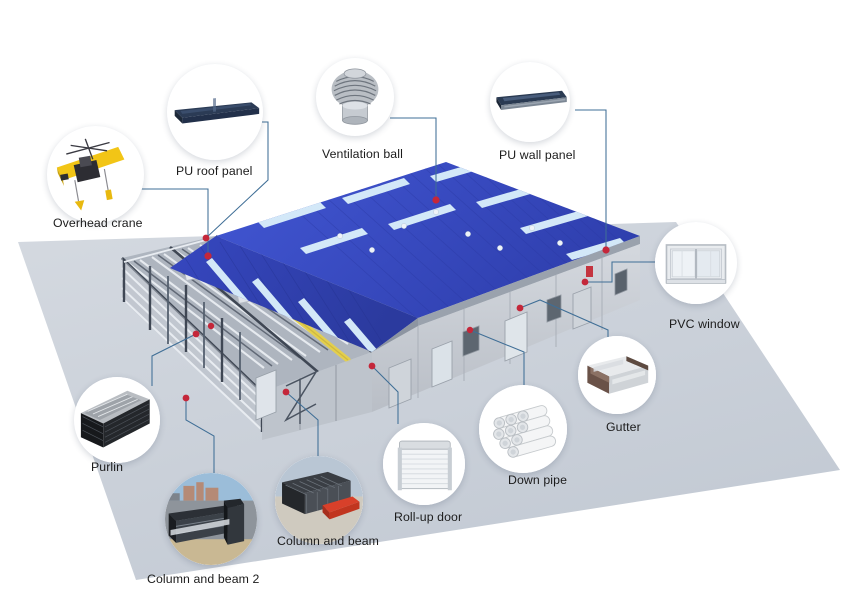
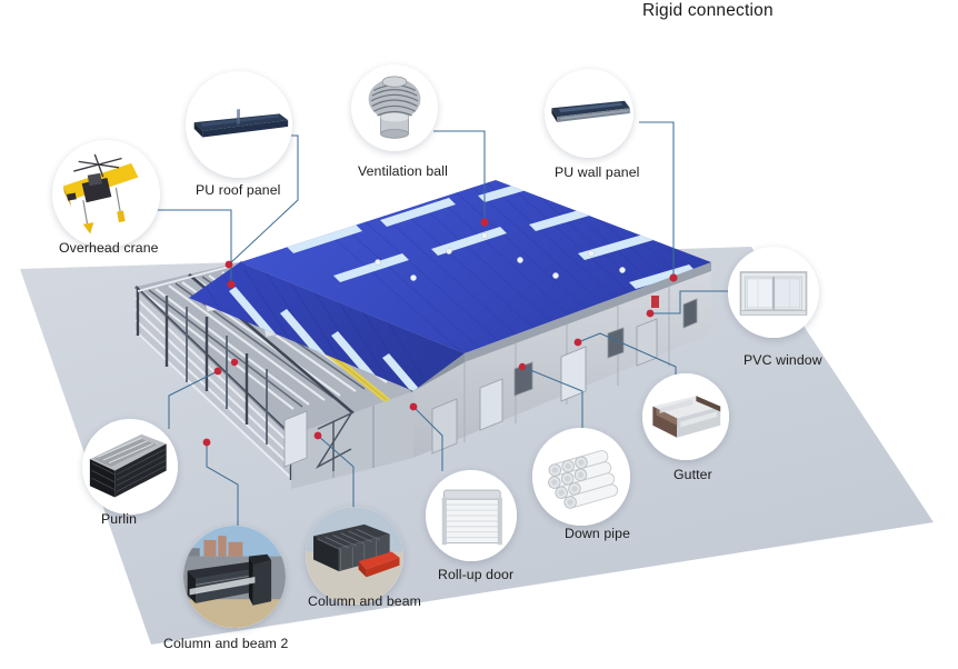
+ Rigid connection
  Overhead crane
  PU roof panel
  Ventilation ball
  PU wall panel
  PVC window
  Gutter
  Down pipe
  Roll-up door
  Column and beam
  Column and beam 2
  Purlin
